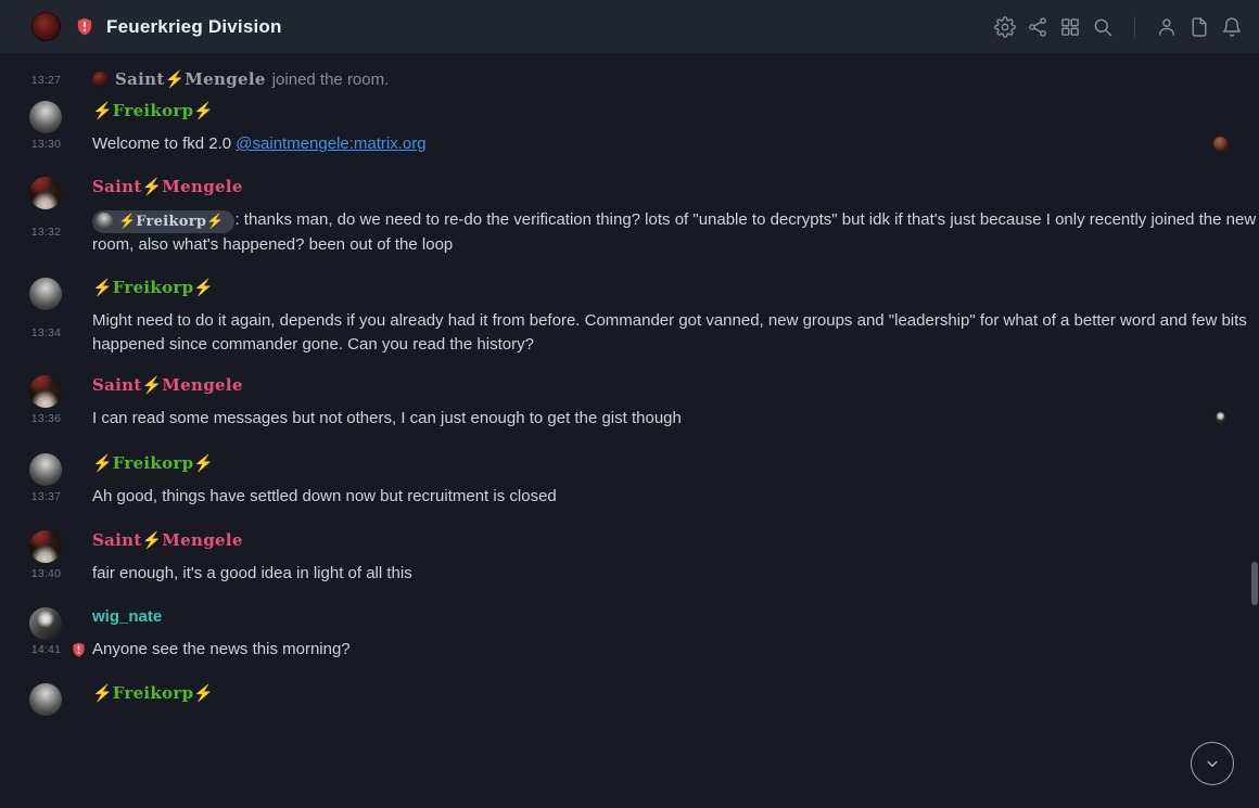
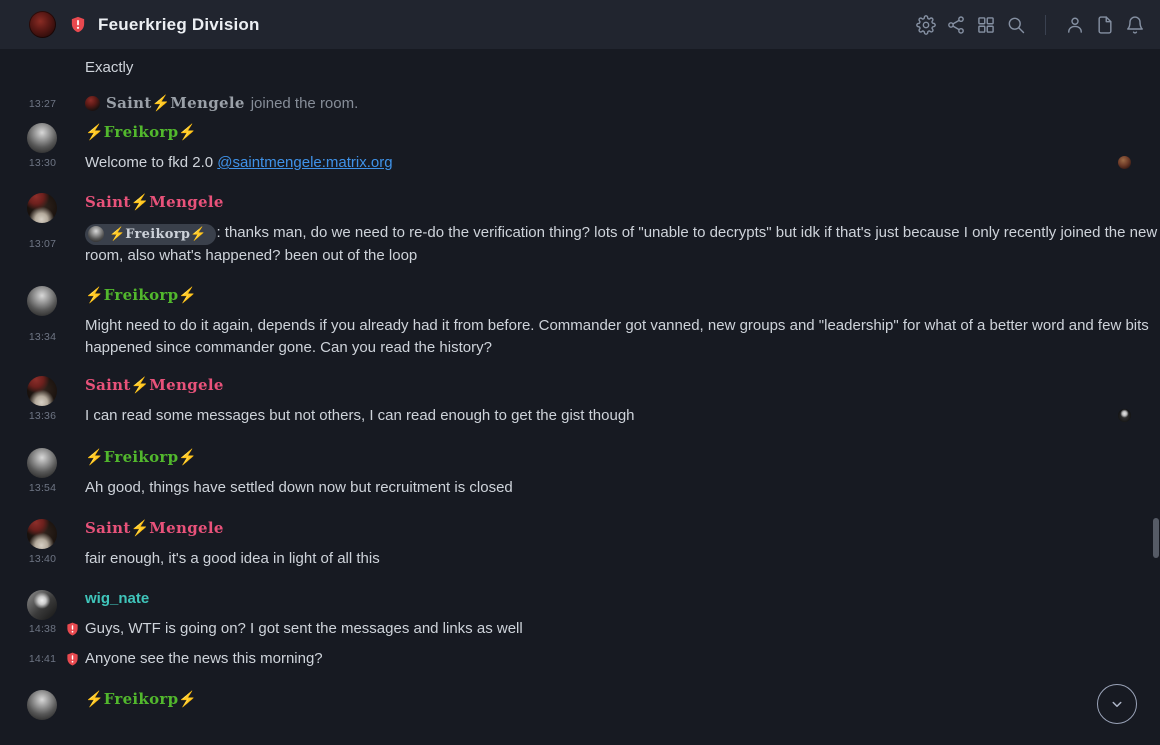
  Feuerkrieg Division
+ Exactly
  13:27
  Saint⚡Mengele
  joined the room.
  ⚡Freikorp⚡
  13:30
  Welcome to fkd 2.0 @saintmengele:matrix.org
  Saint⚡Mengele
- 13:32
+ 13:07
  ⚡Freikorp⚡
  : thanks man, do we need to re-do the verification thing? lots of "unable to decrypts" but idk if that's just because I only recently joined the new room, also what's happened? been out of the loop
  ⚡Freikorp⚡
  13:34
  Might need to do it again, depends if you already had it from before. Commander got vanned, new groups and "leadership" for what of a better word and few bits happened since commander gone. Can you read the history?
  Saint⚡Mengele
  13:36
- I can read some messages but not others, I can just enough to get the gist though
+ I can read some messages but not others, I can read enough to get the gist though
  ⚡Freikorp⚡
- 13:37
+ 13:54
  Ah good, things have settled down now but recruitment is closed
  Saint⚡Mengele
  13:40
  fair enough, it's a good idea in light of all this
  wig_nate
+ 14:38
+ Guys, WTF is going on? I got sent the messages and links as well
  14:41
  Anyone see the news this morning?
  ⚡Freikorp⚡
